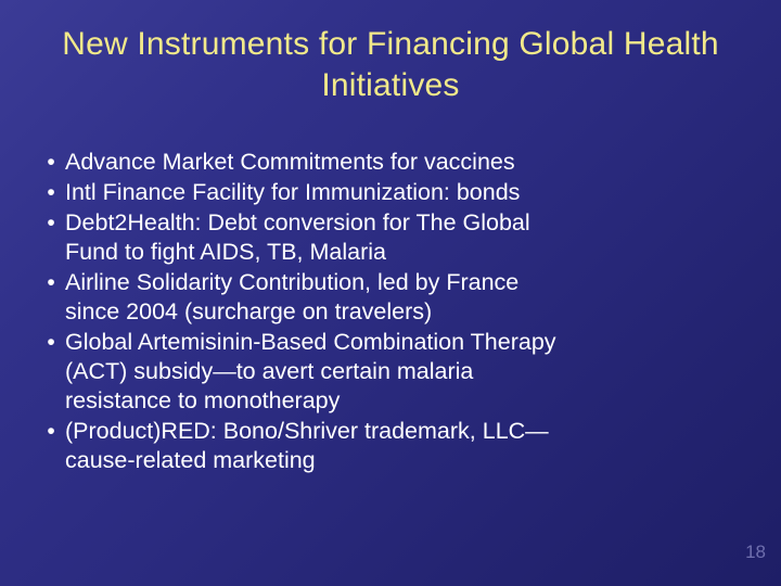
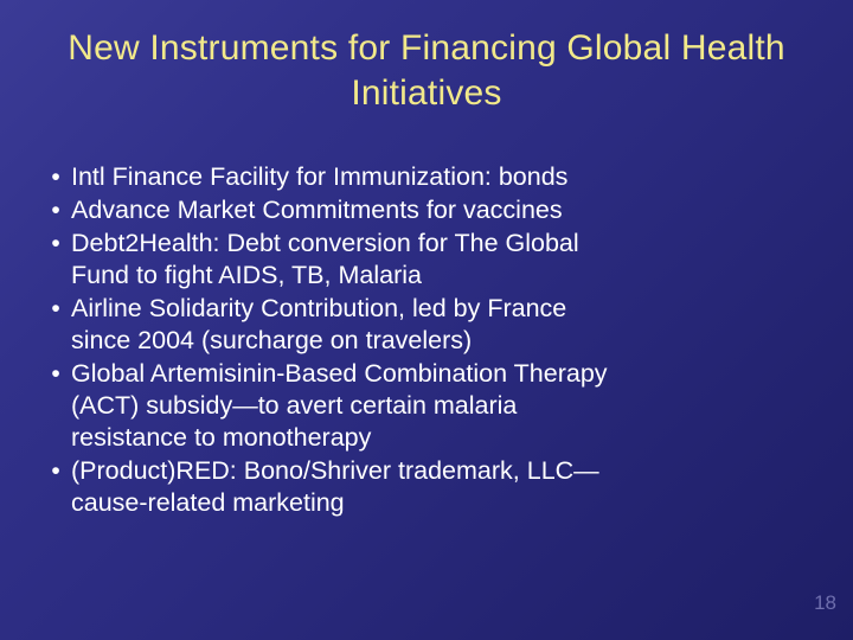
  New Instruments for Financing Global Health Initiatives
  •
- Advance Market Commitments for vaccines
+ Intl Finance Facility for Immunization: bonds
  •
- Intl Finance Facility for Immunization: bonds
+ Advance Market Commitments for vaccines
  •
  Debt2Health: Debt conversion for The Global
  Fund to fight AIDS, TB, Malaria
  •
  Airline Solidarity Contribution, led by France
  since 2004 (surcharge on travelers)
  •
  Global Artemisinin-Based Combination Therapy
  (ACT) subsidy—to avert certain malaria
  resistance to monotherapy
  •
  (Product)RED: Bono/Shriver trademark, LLC—
  cause-related marketing
  18
